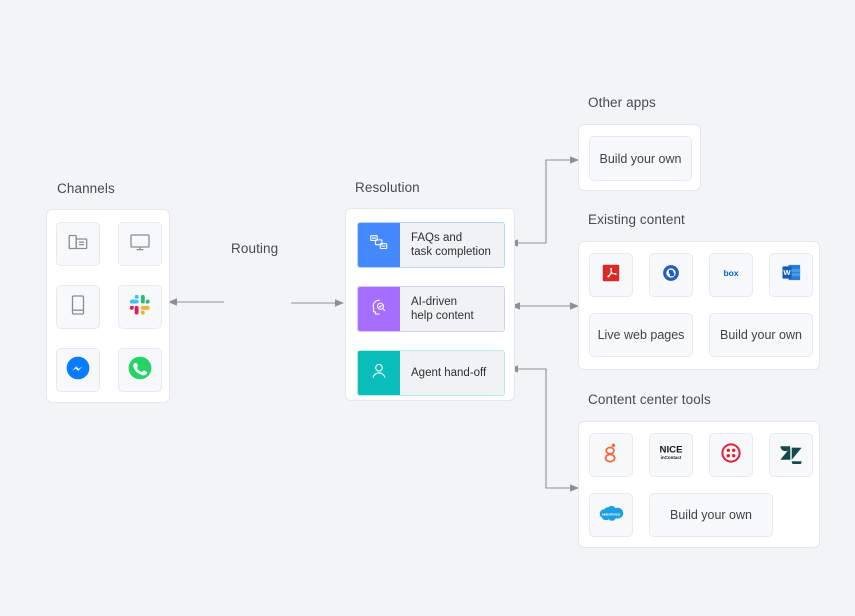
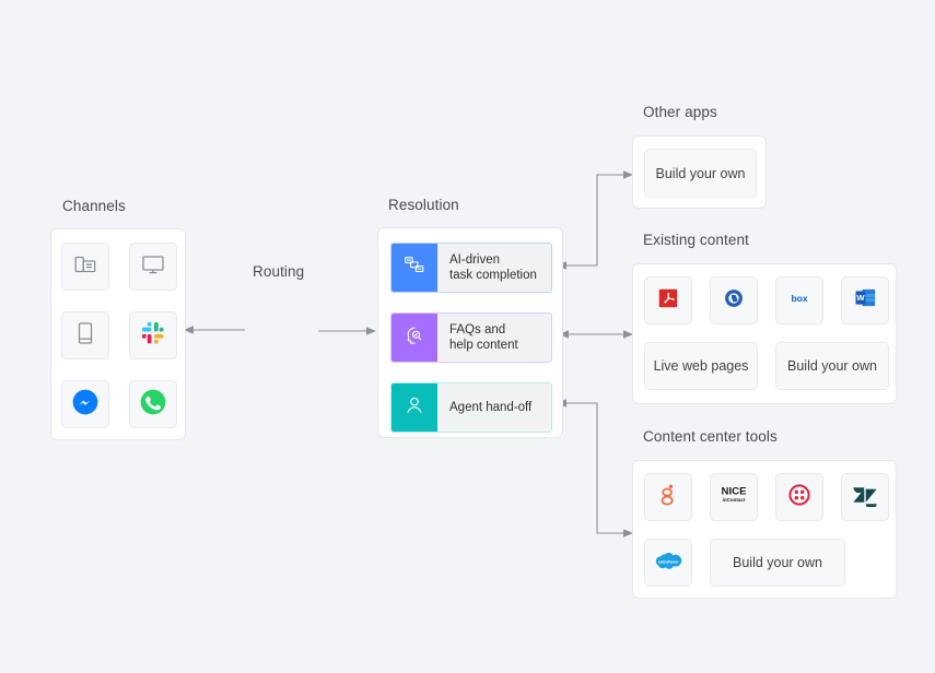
  Channels
  Routing
  Resolution
- FAQs and
+ AI-driven
  task completion
- AI-driven
+ FAQs and
  help content
  Agent hand-off
  Other apps
  Build your own
  Existing content
  box
  W
  Live web pages
  Build your own
  Content center tools
  NICE
  Build your own
